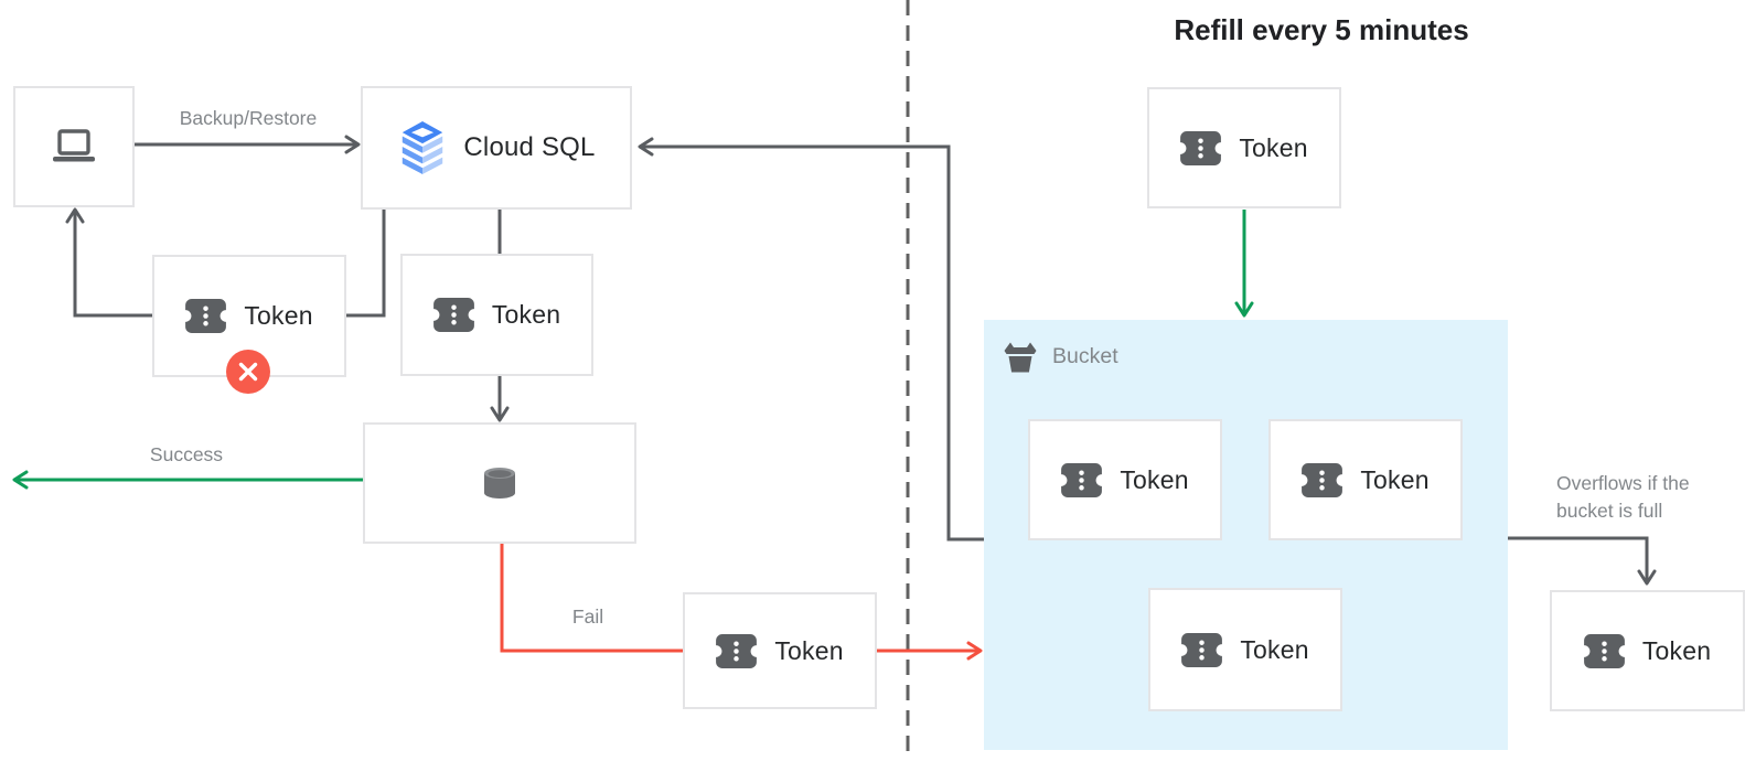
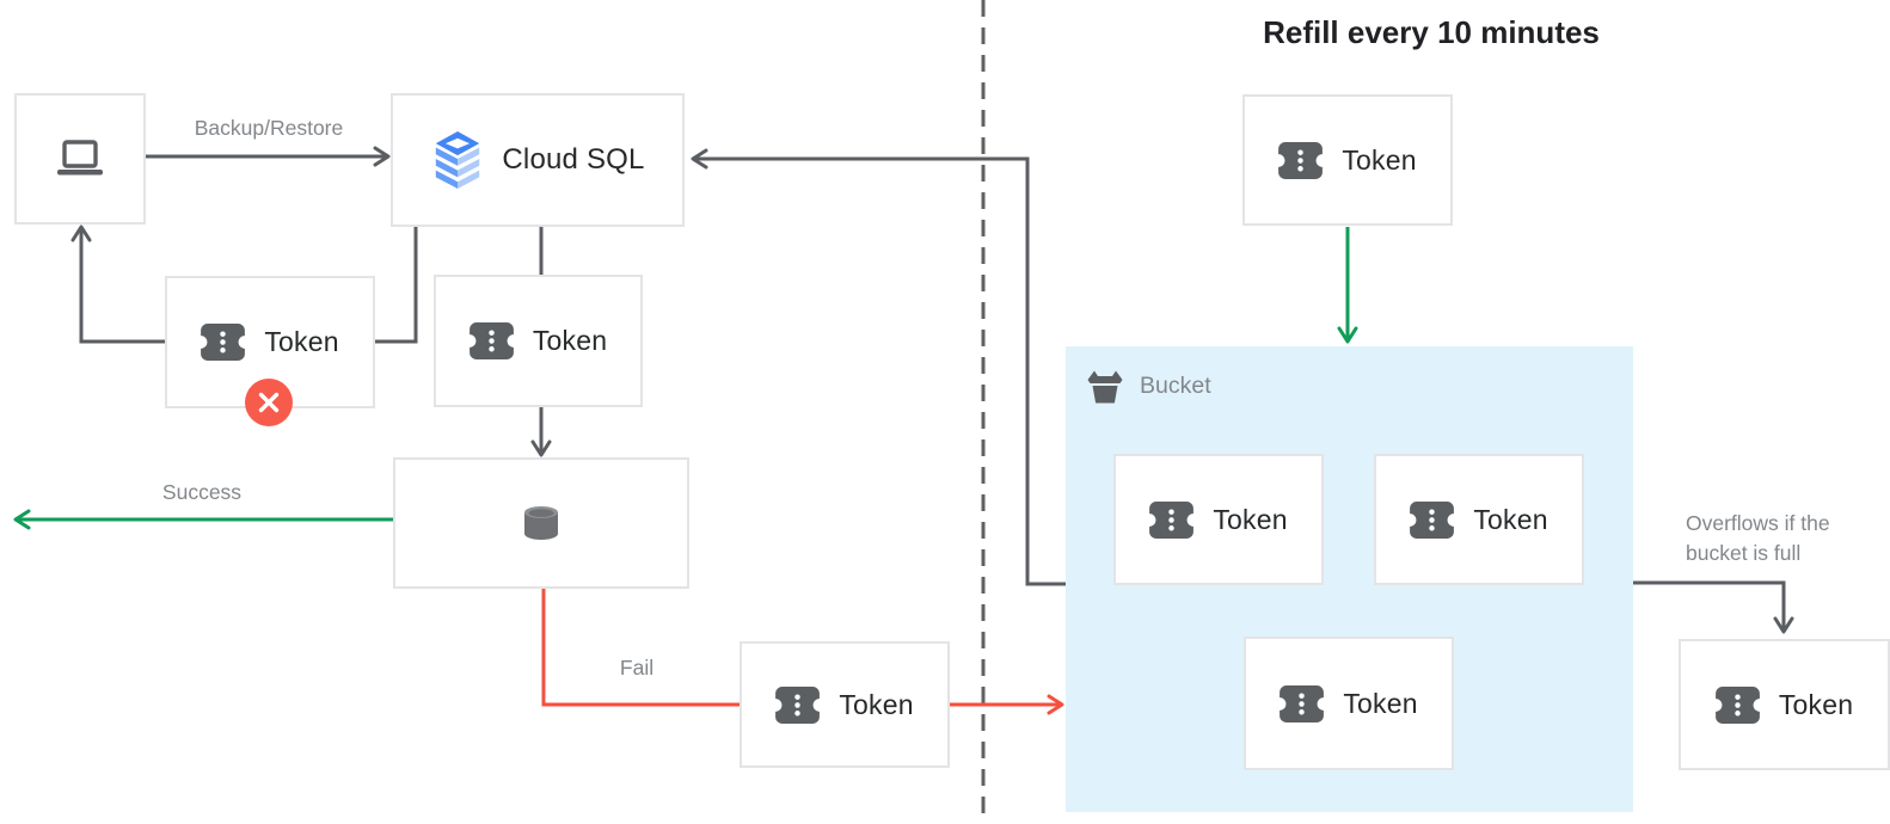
- Refill every 5 minutes
+ Refill every 10 minutes
  Backup/Restore
  Success
  Fail
  Overflows if the
  bucket is full
  Cloud SQL
  Token
  Token
  Token
  Token
  Bucket
  Token
  Token
  Token
  Token
